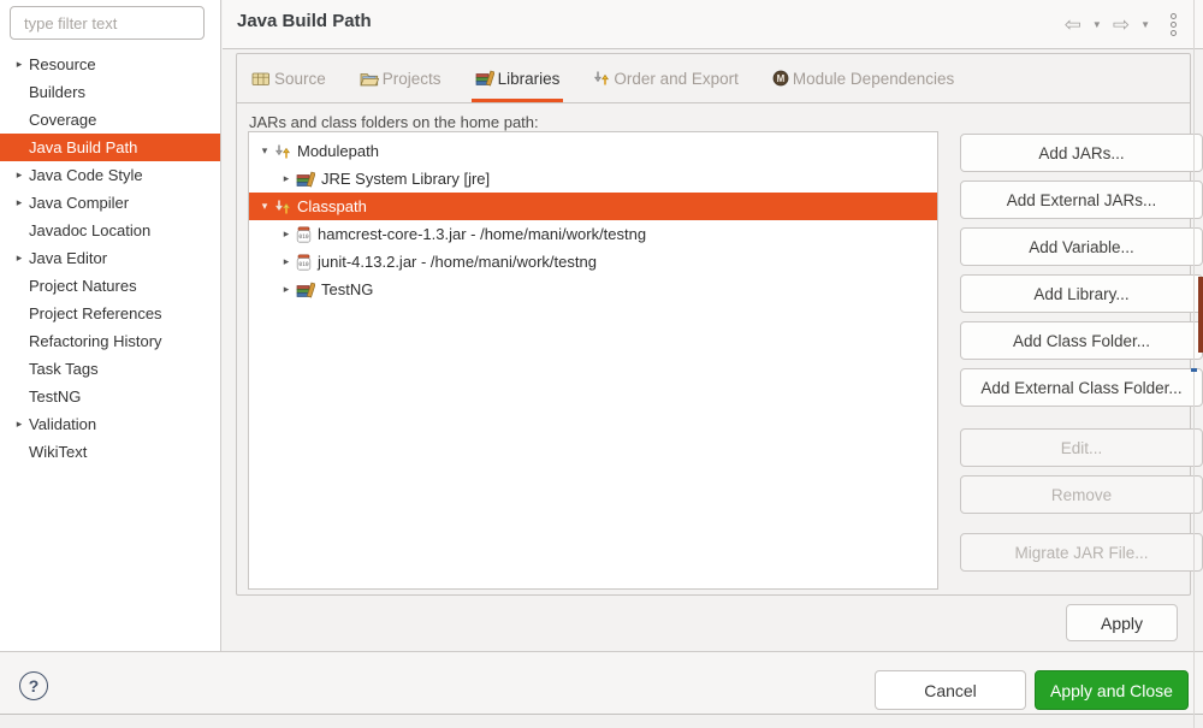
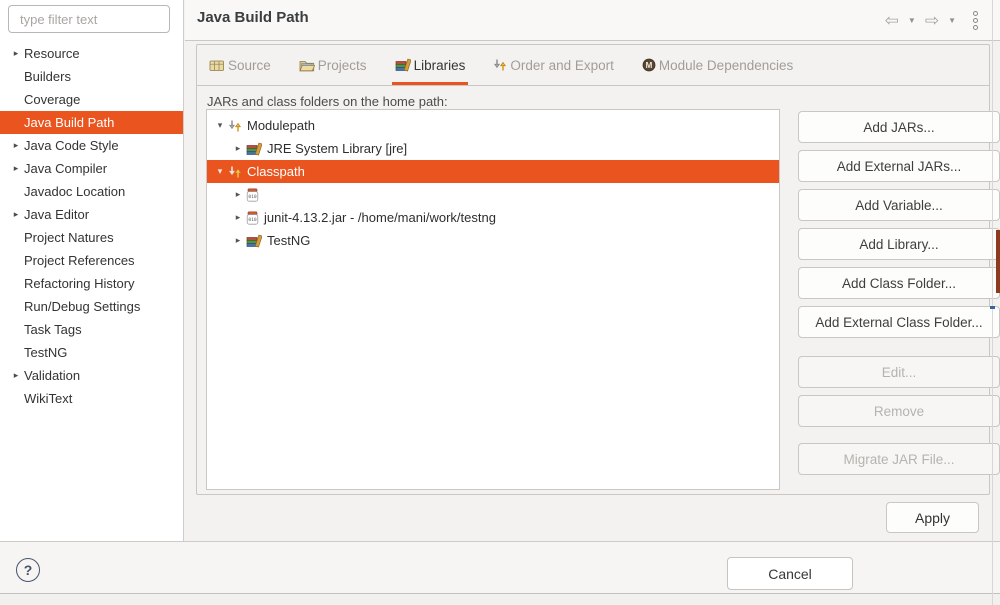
  type filter text
  ▸
  Resource
  Builders
  Coverage
  Java Build Path
  ▸
  Java Code Style
  ▸
  Java Compiler
  Javadoc Location
  ▸
  Java Editor
  Project Natures
  Project References
  Refactoring History
+ Run/Debug Settings
  Task Tags
  TestNG
  ▸
  Validation
  WikiText
  Java Build Path
  ⇦
  ▼
  ⇨
  ▼
  Source
  Projects
  Libraries
  Order and Export
  M
  Module Dependencies
  JARs and class folders on the home path:
  ▾
  Modulepath
  ▸
  JRE System Library [jre]
  ▾
  Classpath
  ▸
- hamcrest-core-1.3.jar - /home/mani/work/testng
  ▸
  junit-4.13.2.jar - /home/mani/work/testng
  ▸
  TestNG
  Add JARs...
  Add External JARs...
  Add Variable...
  Add Library...
  Add Class Folder...
  Add External Class Folder...
  Edit...
  Remove
  Migrate JAR File...
  Apply
  ?
  Cancel
- Apply and Close
